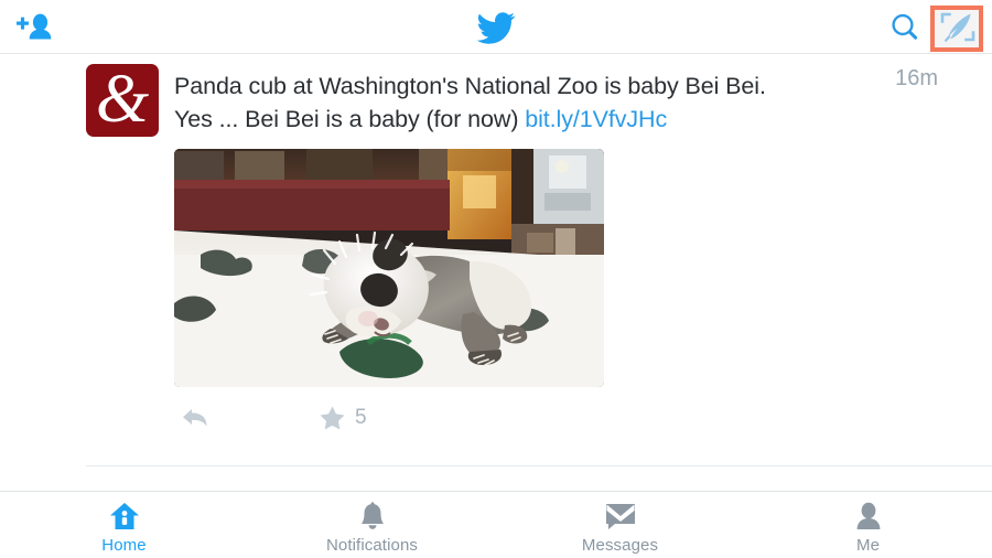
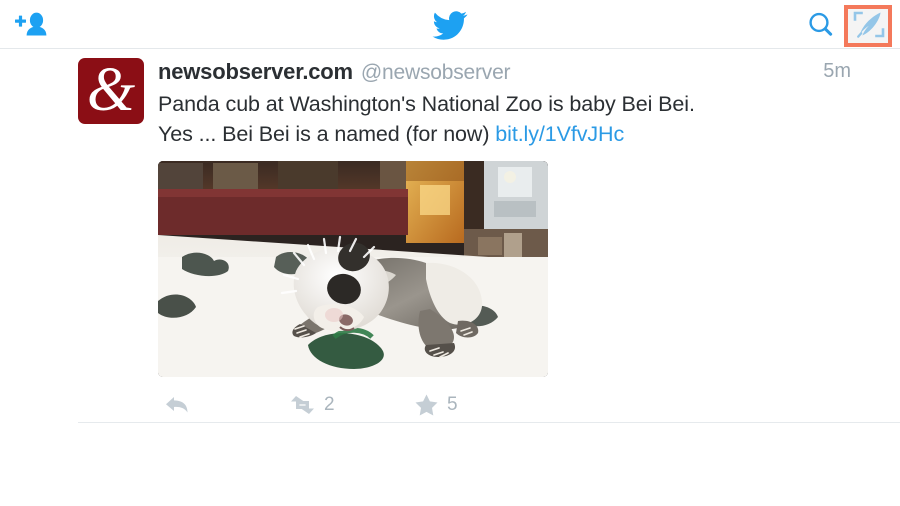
  &
+ newsobserver.com
+ @newsobserver
- 16m
+ 5m
  Panda cub at Washington's National Zoo is baby Bei Bei.
- Yes ... Bei Bei is a baby (for now) bit.ly/1VfvJHc
+ Yes ... Bei Bei is a named (for now) bit.ly/1VfvJHc
+ 2
  5
- Home
- Notifications
- Messages
- Me
